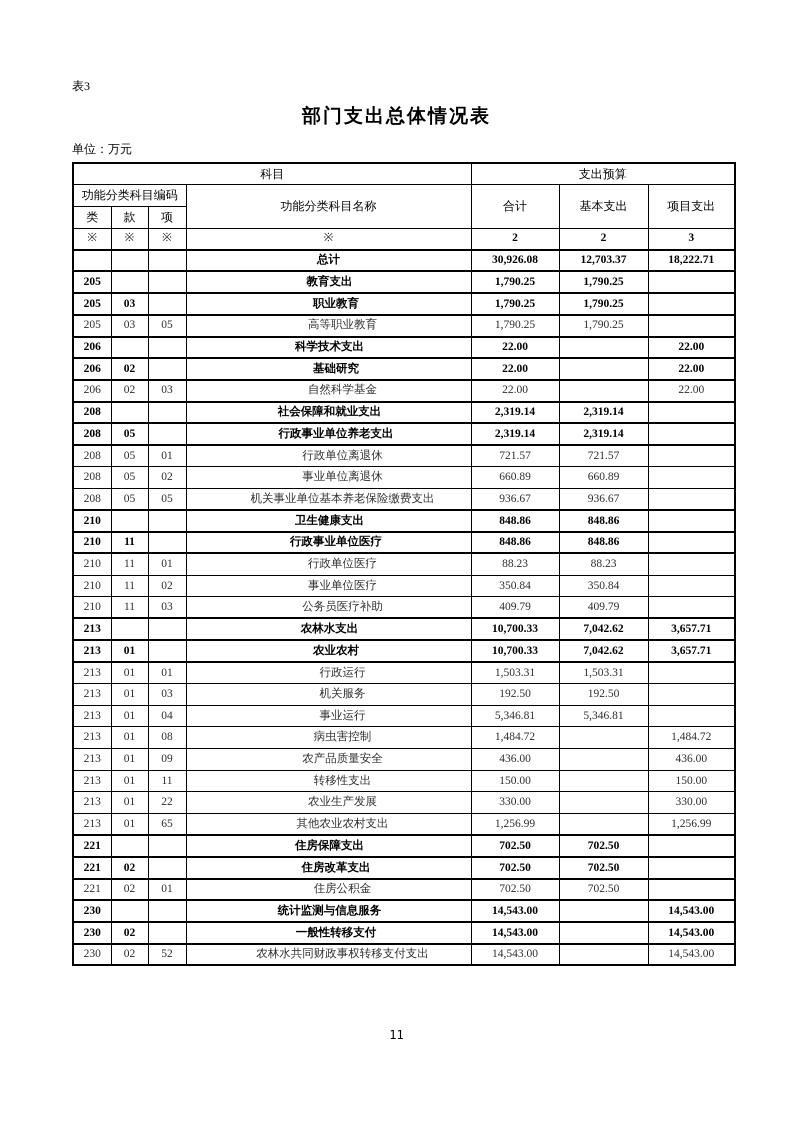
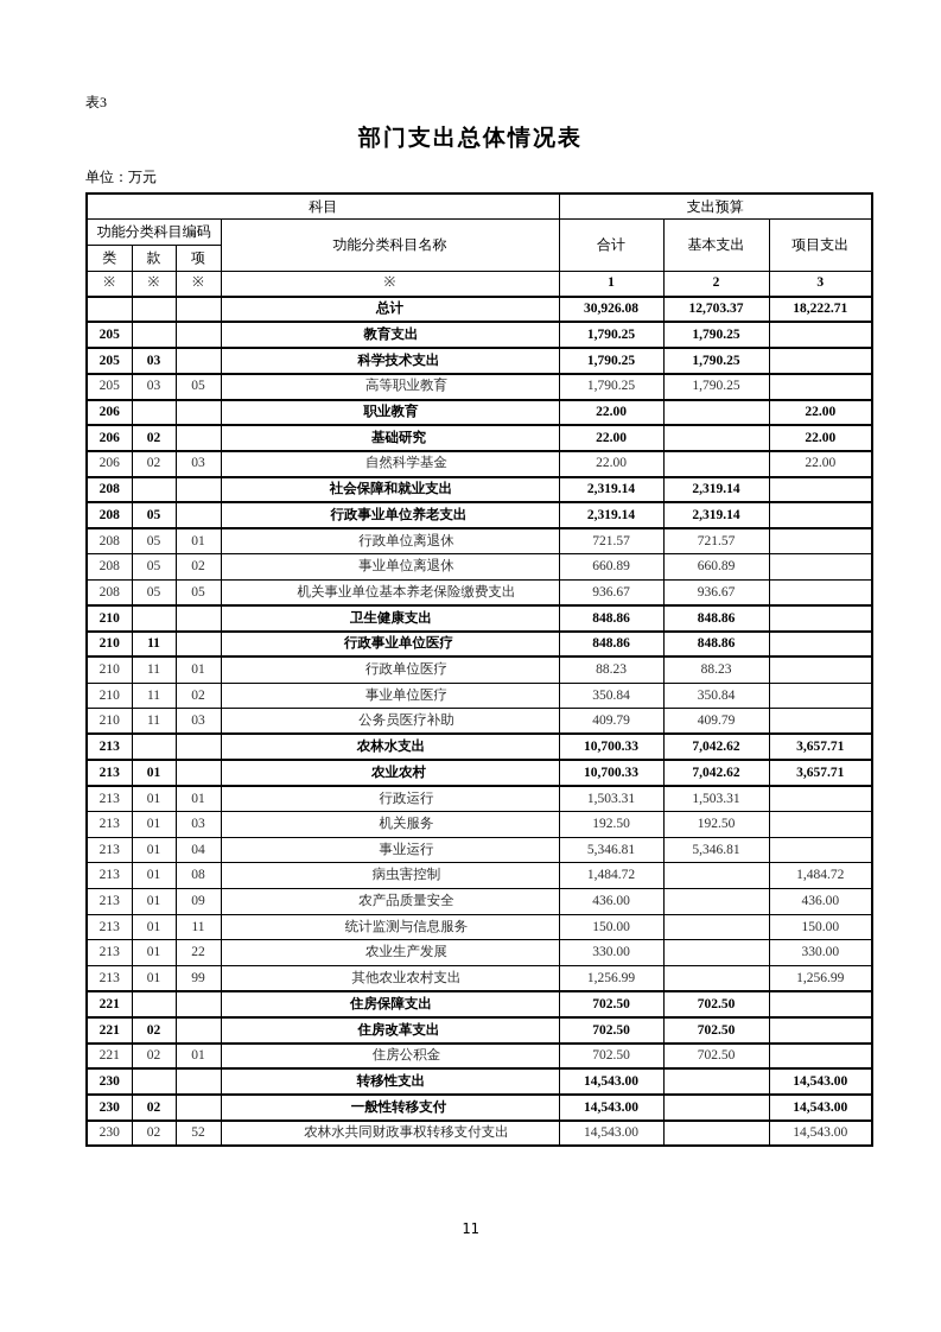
  表3
  部门支出总体情况表
  单位：万元
  科目	支出预算
  功能分类科目编码	功能分类科目名称	合计	基本支出	项目支出
  类	款	项
- ※	※	※	※	2	2	3
+ ※	※	※	※	1	2	3
  			总计	30,926.08	12,703.37	18,222.71
  205			教育支出	1,790.25	1,790.25
- 205	03		职业教育	1,790.25	1,790.25
+ 205	03		科学技术支出	1,790.25	1,790.25
  205	03	05	高等职业教育	1,790.25	1,790.25
- 206			科学技术支出	22.00		22.00
+ 206			职业教育	22.00		22.00
  206	02		基础研究	22.00		22.00
  206	02	03	自然科学基金	22.00		22.00
  208			社会保障和就业支出	2,319.14	2,319.14
  208	05		行政事业单位养老支出	2,319.14	2,319.14
  208	05	01	行政单位离退休	721.57	721.57
  208	05	02	事业单位离退休	660.89	660.89
  208	05	05	机关事业单位基本养老保险缴费支出	936.67	936.67
  210			卫生健康支出	848.86	848.86
  210	11		行政事业单位医疗	848.86	848.86
  210	11	01	行政单位医疗	88.23	88.23
  210	11	02	事业单位医疗	350.84	350.84
  210	11	03	公务员医疗补助	409.79	409.79
  213			农林水支出	10,700.33	7,042.62	3,657.71
  213	01		农业农村	10,700.33	7,042.62	3,657.71
  213	01	01	行政运行	1,503.31	1,503.31
  213	01	03	机关服务	192.50	192.50
  213	01	04	事业运行	5,346.81	5,346.81
  213	01	08	病虫害控制	1,484.72		1,484.72
  213	01	09	农产品质量安全	436.00		436.00
- 213	01	11	转移性支出	150.00		150.00
+ 213	01	11	统计监测与信息服务	150.00		150.00
  213	01	22	农业生产发展	330.00		330.00
- 213	01	65	其他农业农村支出	1,256.99		1,256.99
+ 213	01	99	其他农业农村支出	1,256.99		1,256.99
  221			住房保障支出	702.50	702.50
  221	02		住房改革支出	702.50	702.50
  221	02	01	住房公积金	702.50	702.50
- 230			统计监测与信息服务	14,543.00		14,543.00
+ 230			转移性支出	14,543.00		14,543.00
  230	02		一般性转移支付	14,543.00		14,543.00
  230	02	52	农林水共同财政事权转移支付支出	14,543.00		14,543.00
  11
